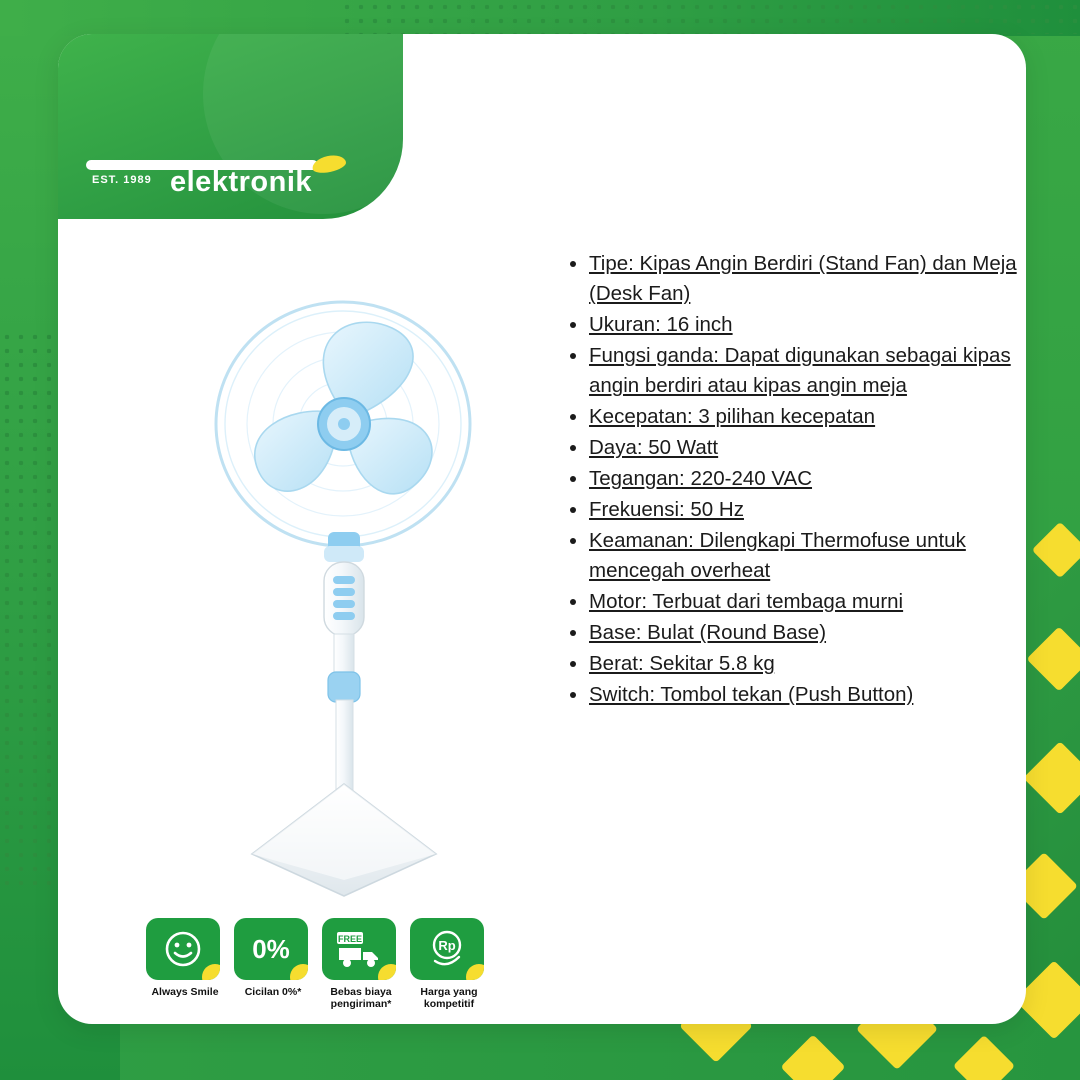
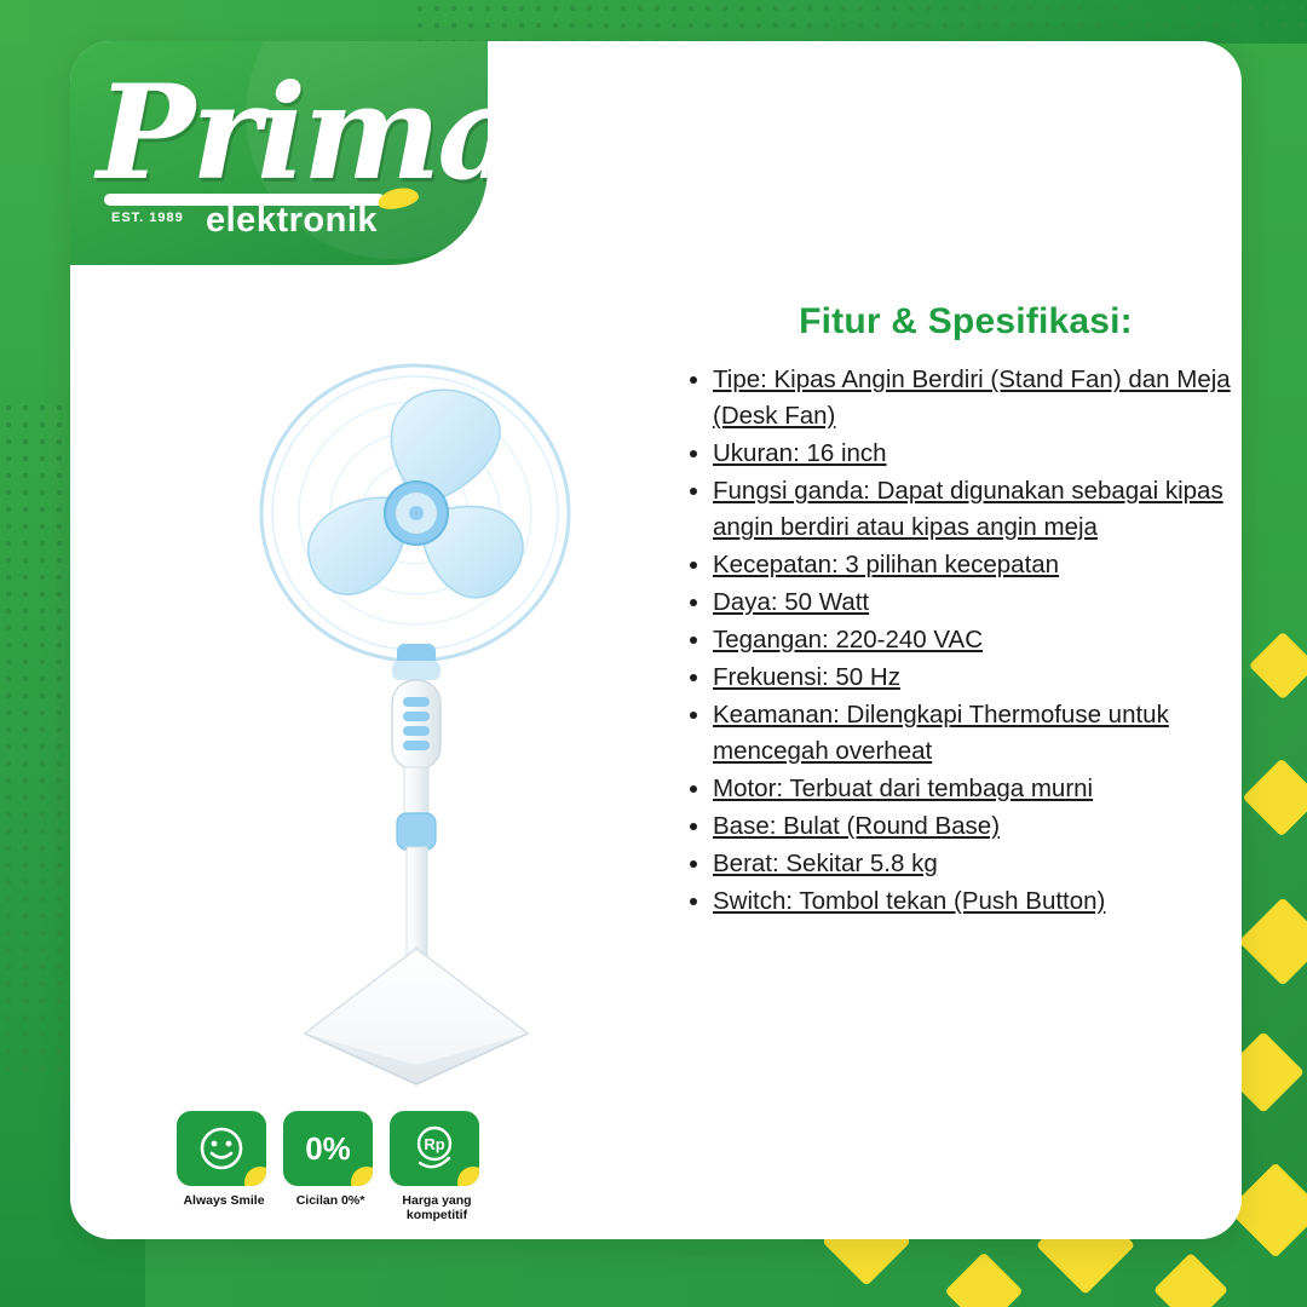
+ Prima
  EST. 1989
  elektronik
  Always Smile
  0%
  Cicilan 0%*
- FREE
- Bebas biaya pengiriman*
  Rp
  Harga yang kompetitif
+ Fitur & Spesifikasi:
  Tipe: Kipas Angin Berdiri (Stand Fan) dan Meja (Desk Fan)
  Ukuran: 16 inch
  Fungsi ganda: Dapat digunakan sebagai kipas angin berdiri atau kipas angin meja
  Kecepatan: 3 pilihan kecepatan
  Daya: 50 Watt
  Tegangan: 220-240 VAC
  Frekuensi: 50 Hz
  Keamanan: Dilengkapi Thermofuse untuk mencegah overheat
  Motor: Terbuat dari tembaga murni
  Base: Bulat (Round Base)
  Berat: Sekitar 5.8 kg
  Switch: Tombol tekan (Push Button)
